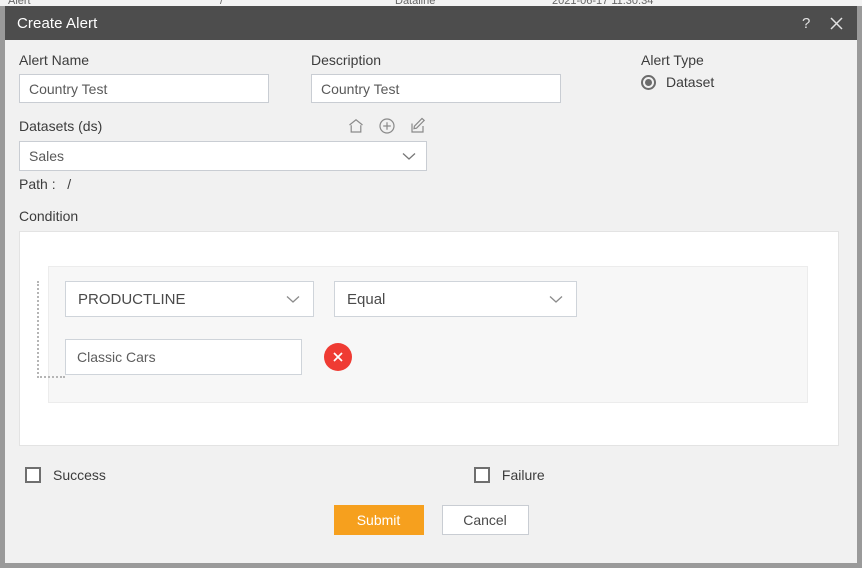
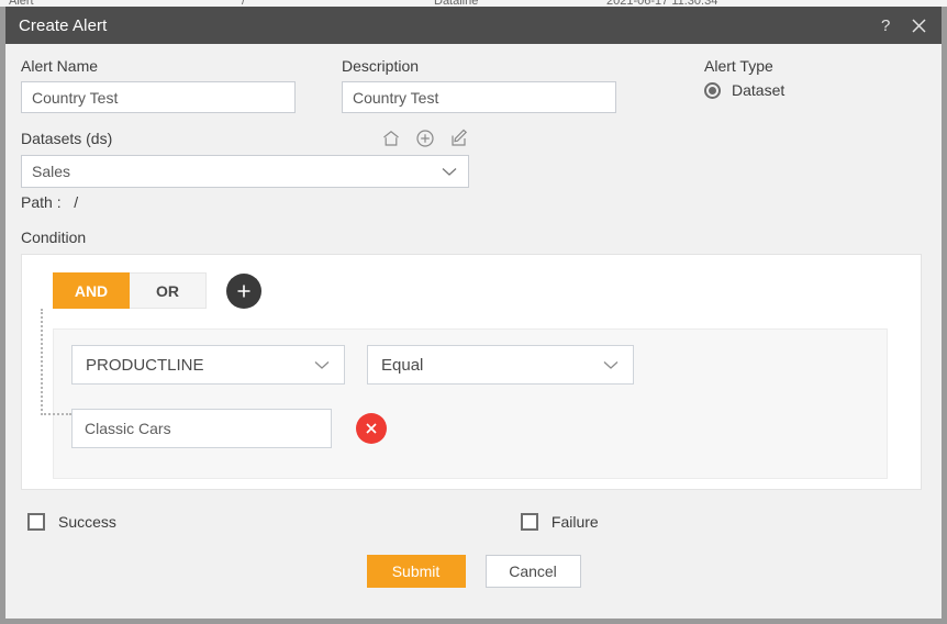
  Alert
  /
  Dataline
  2021-06-17 11:30:34
  Create Alert
  ?
  Alert Name
  Country Test
  Description
  Country Test
  Alert Type
  Dataset
  Datasets (ds)
  Sales
  Path : /
  Condition
+ AND
+ OR
  PRODUCTLINE
  Equal
  Classic Cars
  Success
  Failure
  Submit
  Cancel
